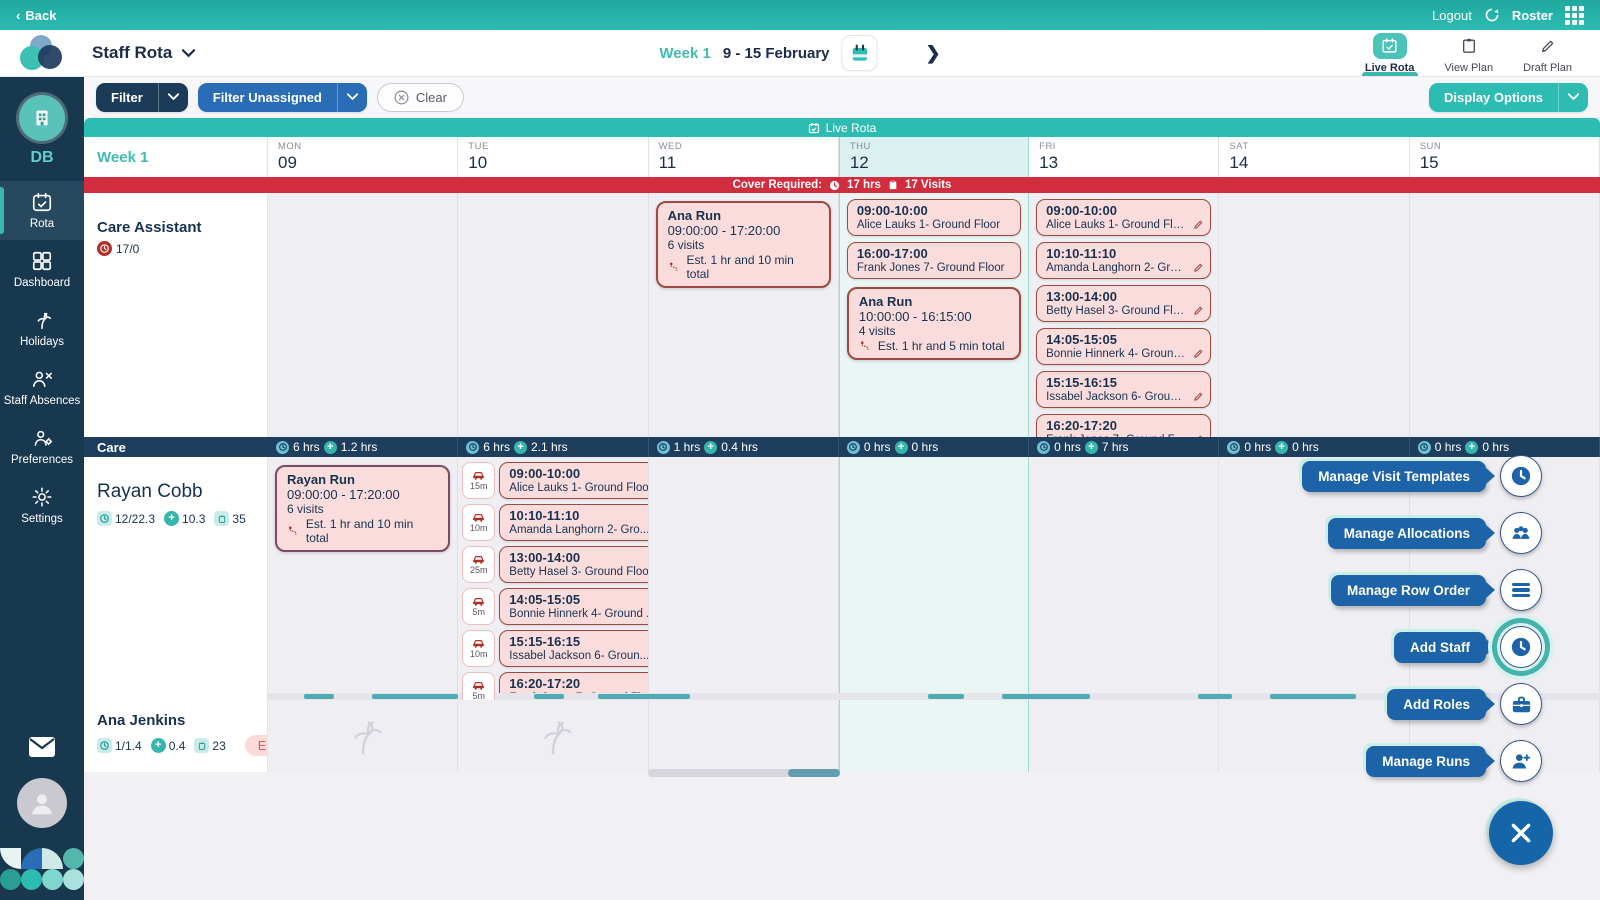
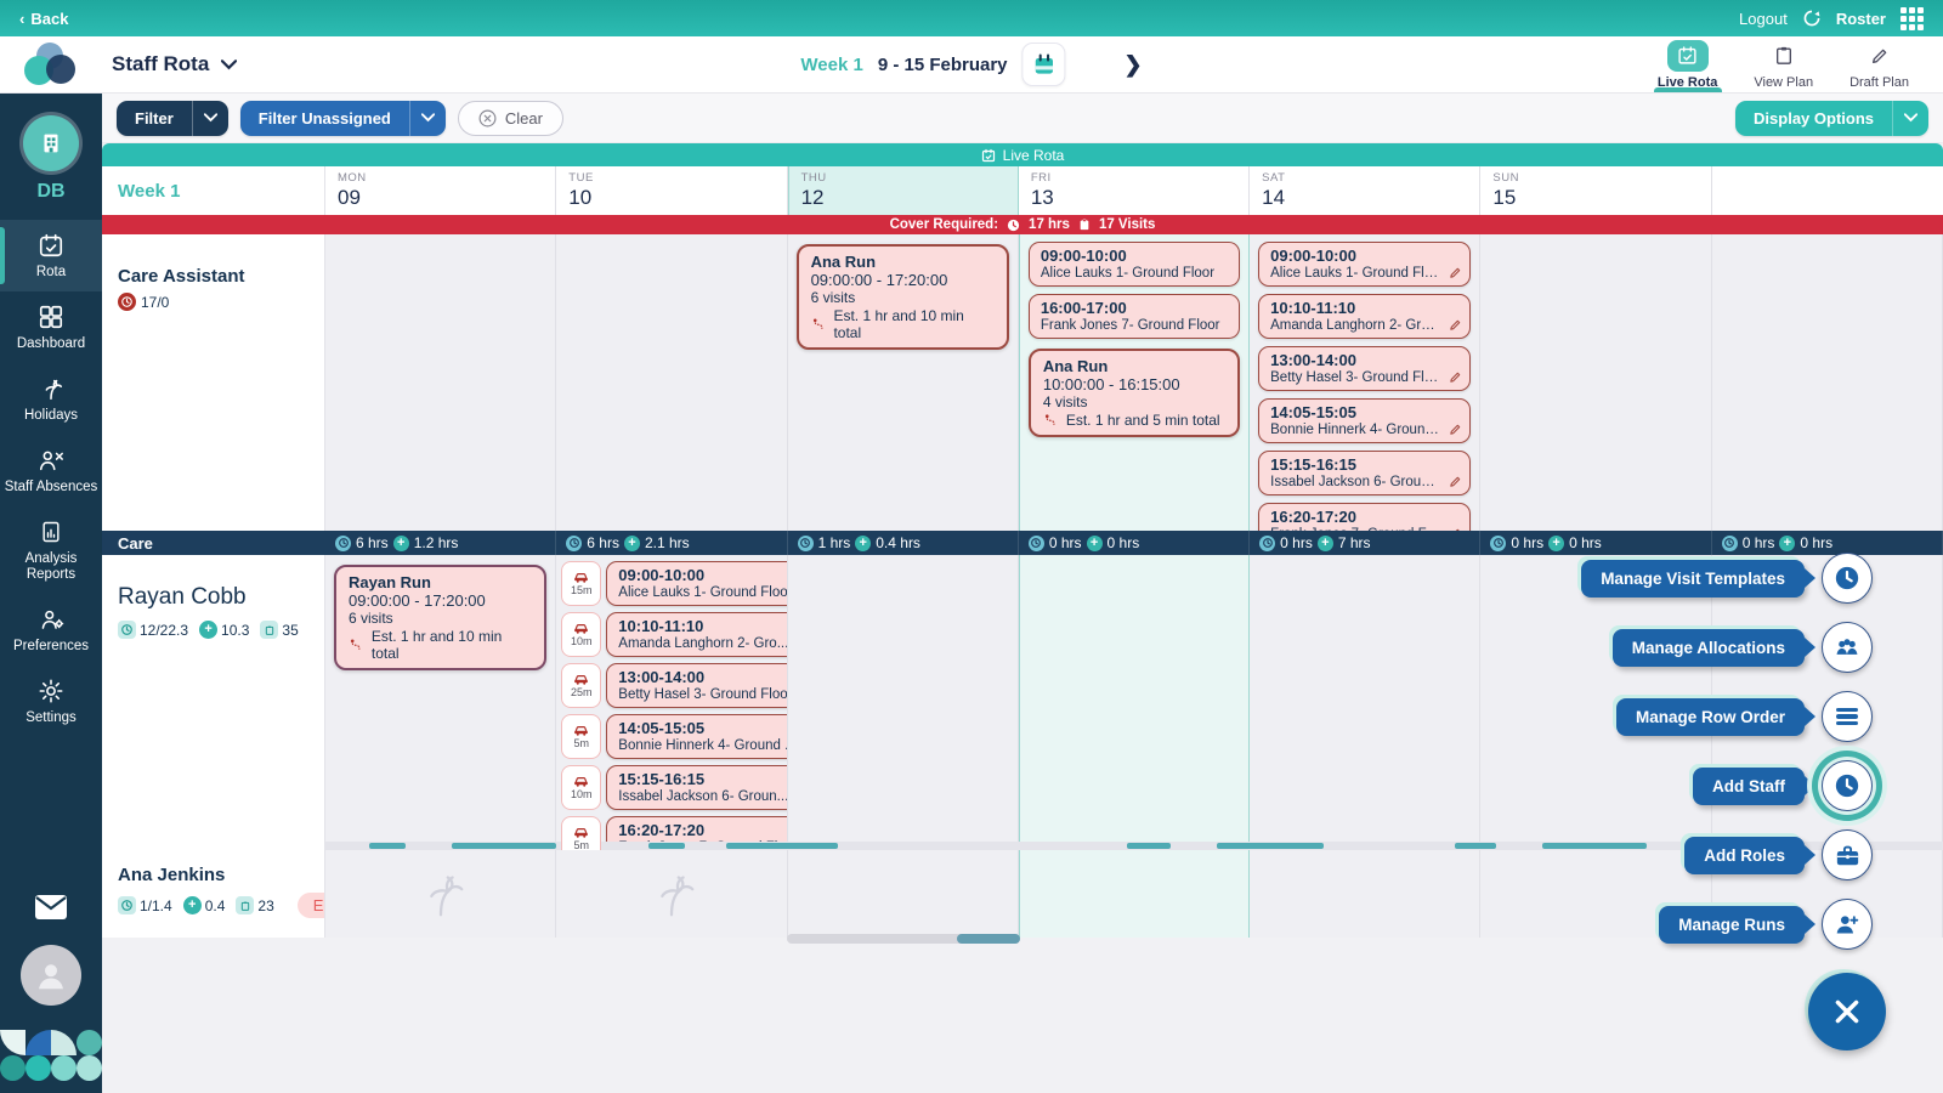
  ‹
  Back
  Logout
  Roster
  Staff Rota
  Week 1
  9 - 15 February
  ❯
  Live Rota
  View Plan
  Draft Plan
  DB
  Rota
  Dashboard
  Holidays
  Staff Absences
+ Analysis Reports
  Preferences
  Settings
  Filter
  Filter Unassigned
  Clear
  Display Options
  Live Rota
  Week 1
  MON
  09
  TUE
  10
- WED
- 11
  THU
  12
  FRI
  13
  SAT
  14
  SUN
  15
  Cover Required:
  17 hrs
  17 Visits
  Care Assistant
  17/0
  Ana Run
  09:00:00 - 17:20:00
  6 visits
  Est. 1 hr and 10 min total
  09:00-10:00
  Alice Lauks 1- Ground Floor
  16:00-17:00
  Frank Jones 7- Ground Floor
  Ana Run
  10:00:00 - 16:15:00
  4 visits
  Est. 1 hr and 5 min total
  09:00-10:00
  Alice Lauks 1- Ground Floor
  10:10-11:10
  Amanda Langhorn 2- Groun..
  13:00-14:00
  Betty Hasel 3- Ground Floor
  14:05-15:05
  Bonnie Hinnerk 4- Ground Fl.
  15:15-16:15
  Issabel Jackson 6- Ground Fl
  16:20-17:20
  Care
  6 hrs
  +
  1.2 hrs
  6 hrs
  +
  2.1 hrs
  1 hrs
  +
  0.4 hrs
  0 hrs
  +
  0 hrs
  0 hrs
  +
  7 hrs
  0 hrs
  +
  0 hrs
  0 hrs
  +
  0 hrs
  Rayan Cobb
  12/22.3
  +
  10.3
  35
  Rayan Run
  09:00:00 - 17:20:00
  6 visits
  Est. 1 hr and 10 min total
  15m
  09:00-10:00
  Alice Lauks 1- Ground Floo
  10m
  10:10-11:10
  Amanda Langhorn 2- Gro..
  25m
  13:00-14:00
  Betty Hasel 3- Ground Floo
  5m
  14:05-15:05
  Bonnie Hinnerk 4- Ground
  10m
  15:15-16:15
  Issabel Jackson 6- Groun..
  5m
  16:20-17:20
  Ana Jenkins
  1/1.4
  +
  0.4
  23
  Manage Visit Templates
  Manage Allocations
  Manage Row Order
  Add Staff
  Add Roles
  Manage Runs
